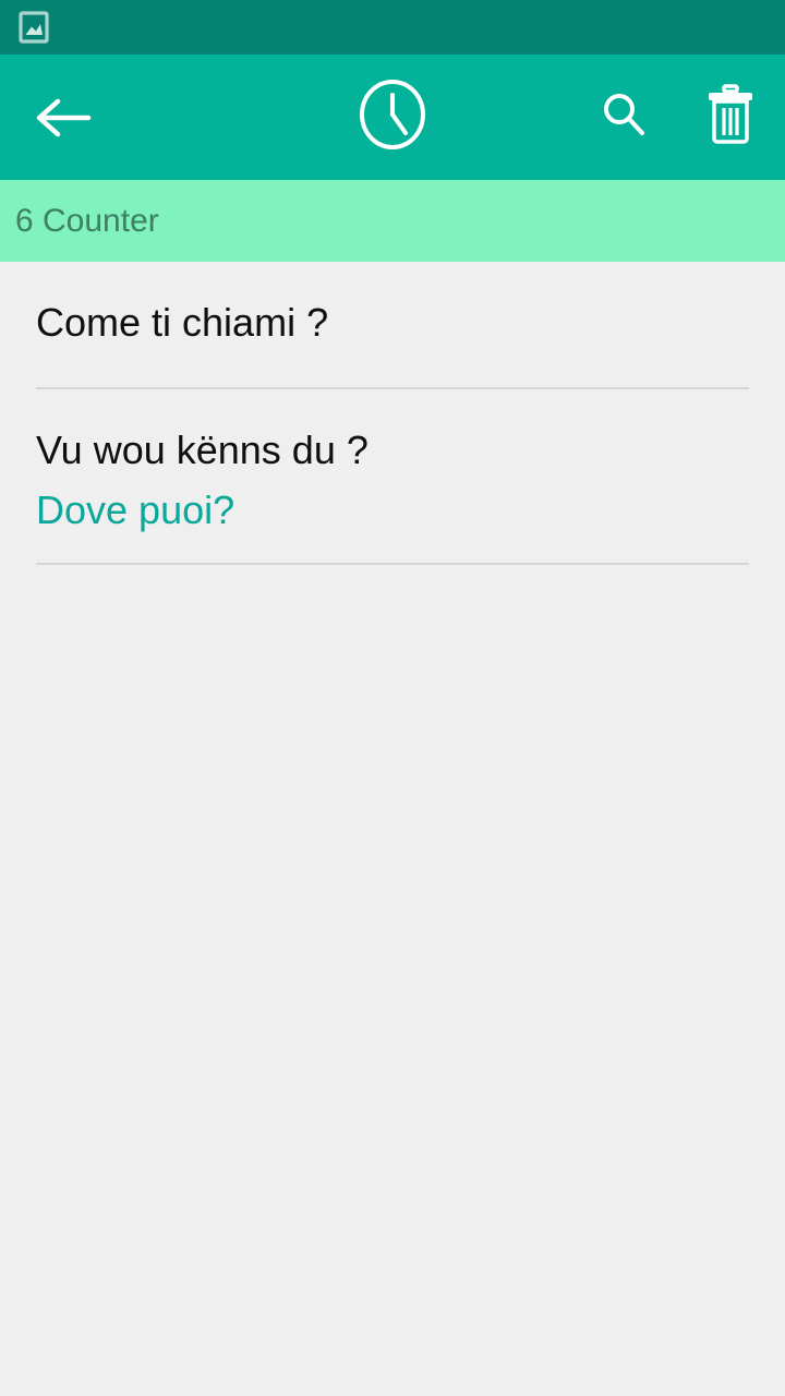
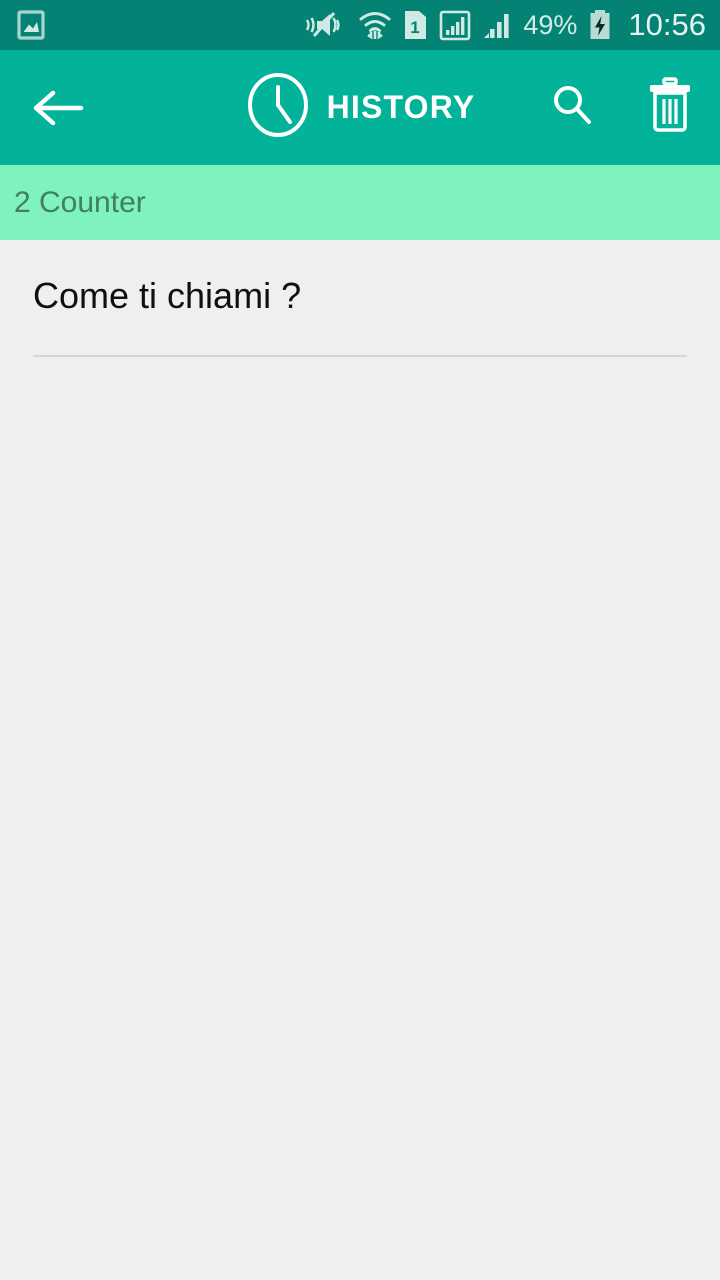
+ 1
+ 49%
+ 10:56
+ HISTORY
- 6 Counter
+ 2 Counter
  Come ti chiami ?
- Vu wou kënns du ?
- Dove puoi?
